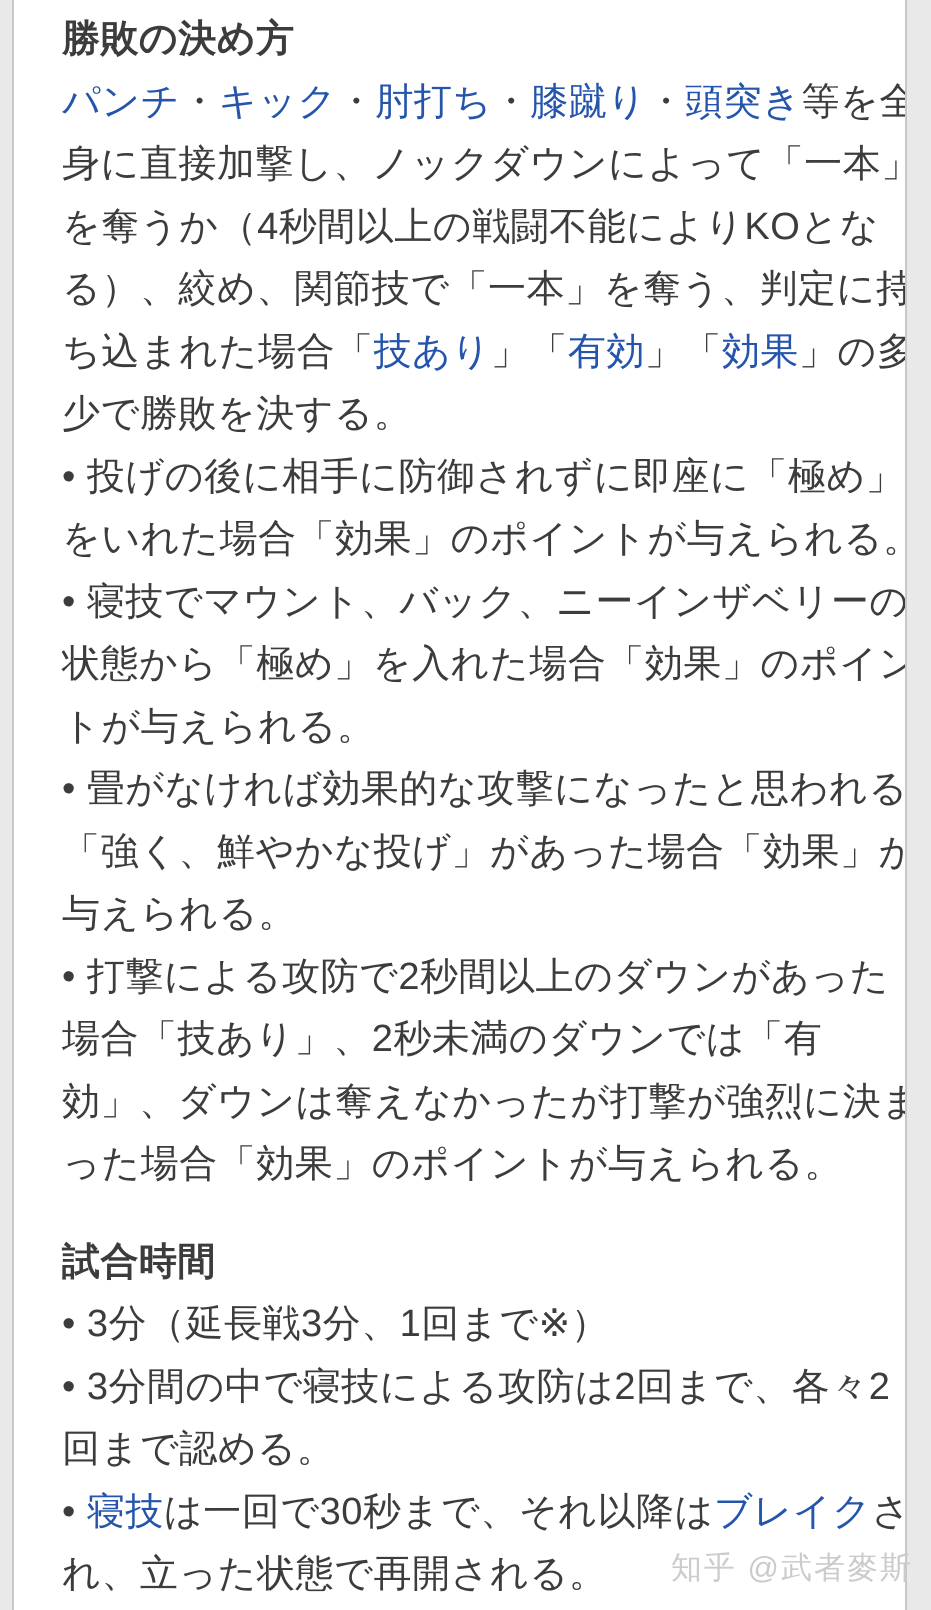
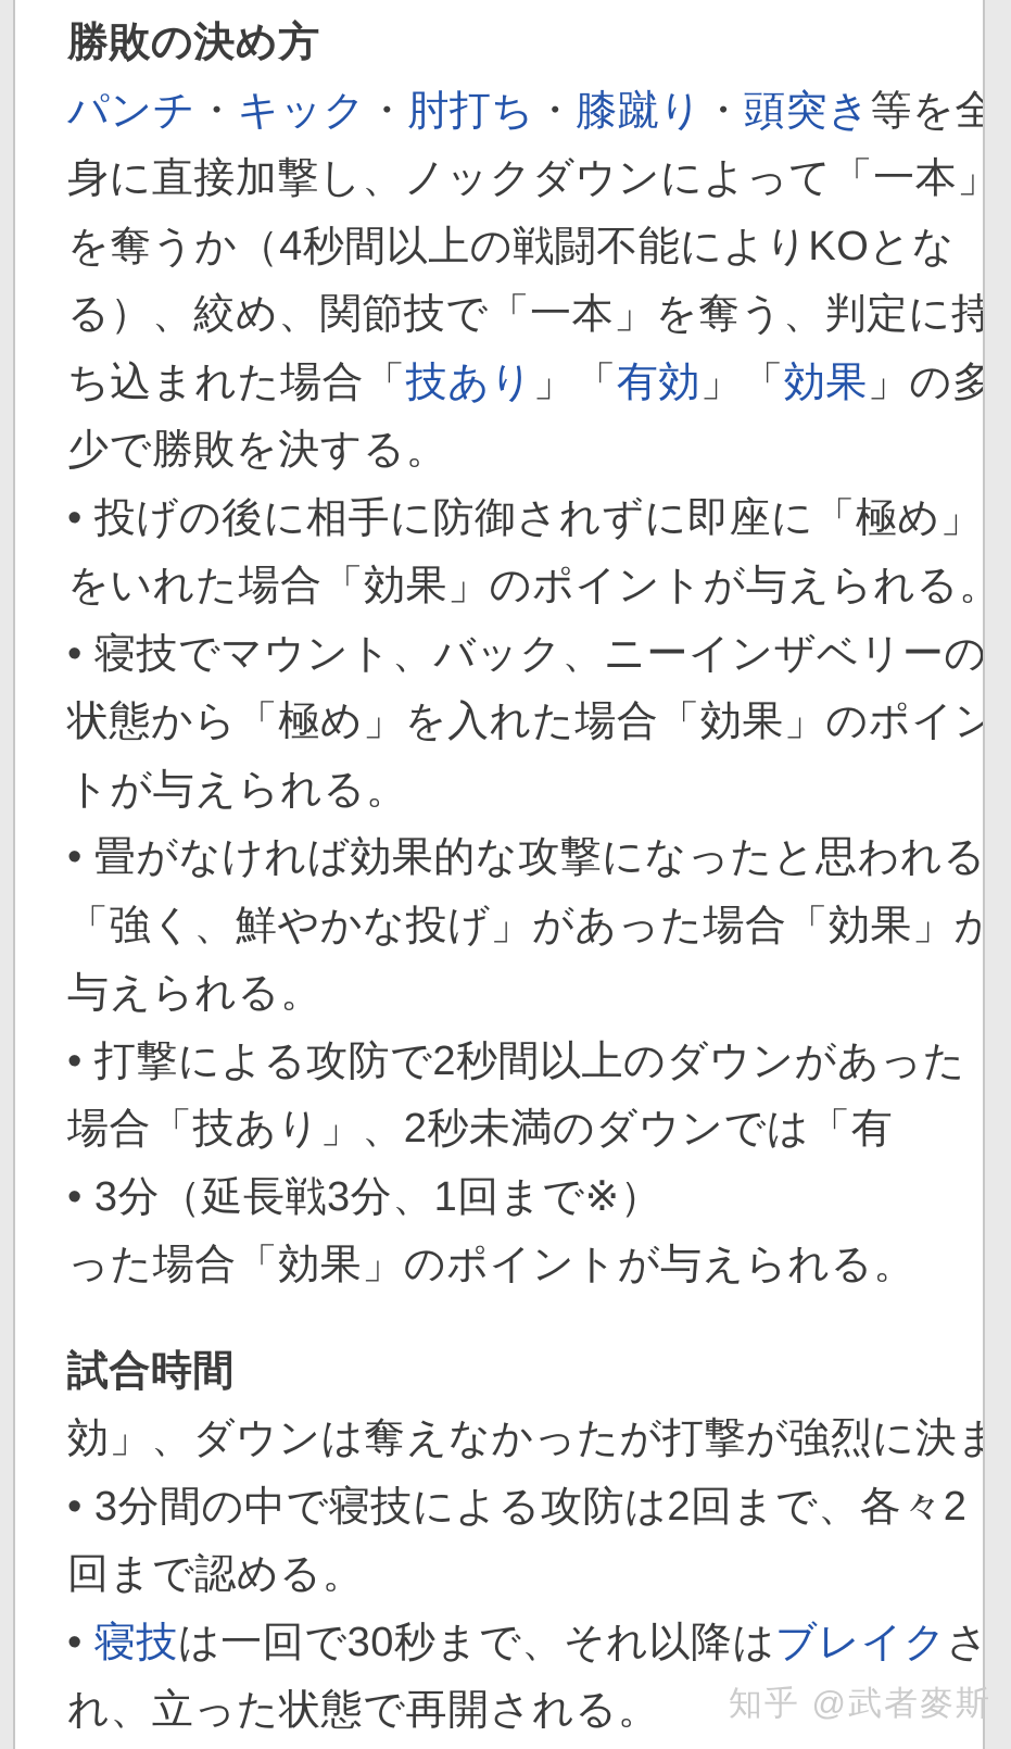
  勝敗の決め方
  パンチ・キック・肘打ち・膝蹴り・頭突き等を全
  身に直接加撃し、ノックダウンによって「一本」
  を奪うか（4秒間以上の戦闘不能によりKOとな
  る）、絞め、関節技で「一本」を奪う、判定に持
  ち込まれた場合「技あり」「有効」「効果」の多
  少で勝敗を決する。
  • 投げの後に相手に防御されずに即座に「極め」
  をいれた場合「効果」のポイントが与えられる。
  • 寝技でマウント、バック、ニーインザベリーの
  状態から「極め」を入れた場合「効果」のポイン
  トが与えられる。
  • 畳がなければ効果的な攻撃になったと思われる
  「強く、鮮やかな投げ」があった場合「効果」が
  与えられる。
  • 打撃による攻防で2秒間以上のダウンがあった
  場合「技あり」、2秒未満のダウンでは「有
- 効」、ダウンは奪えなかったが打撃が強烈に決ま
+ • 3分（延長戦3分、1回まで※）
  った場合「効果」のポイントが与えられる。
  試合時間
- • 3分（延長戦3分、1回まで※）
+ 効」、ダウンは奪えなかったが打撃が強烈に決ま
  • 3分間の中で寝技による攻防は2回まで、各々2
  回まで認める。
  • 寝技は一回で30秒まで、それ以降はブレイクさ
  れ、立った状態で再開される。
  知乎 @武者麥斯
